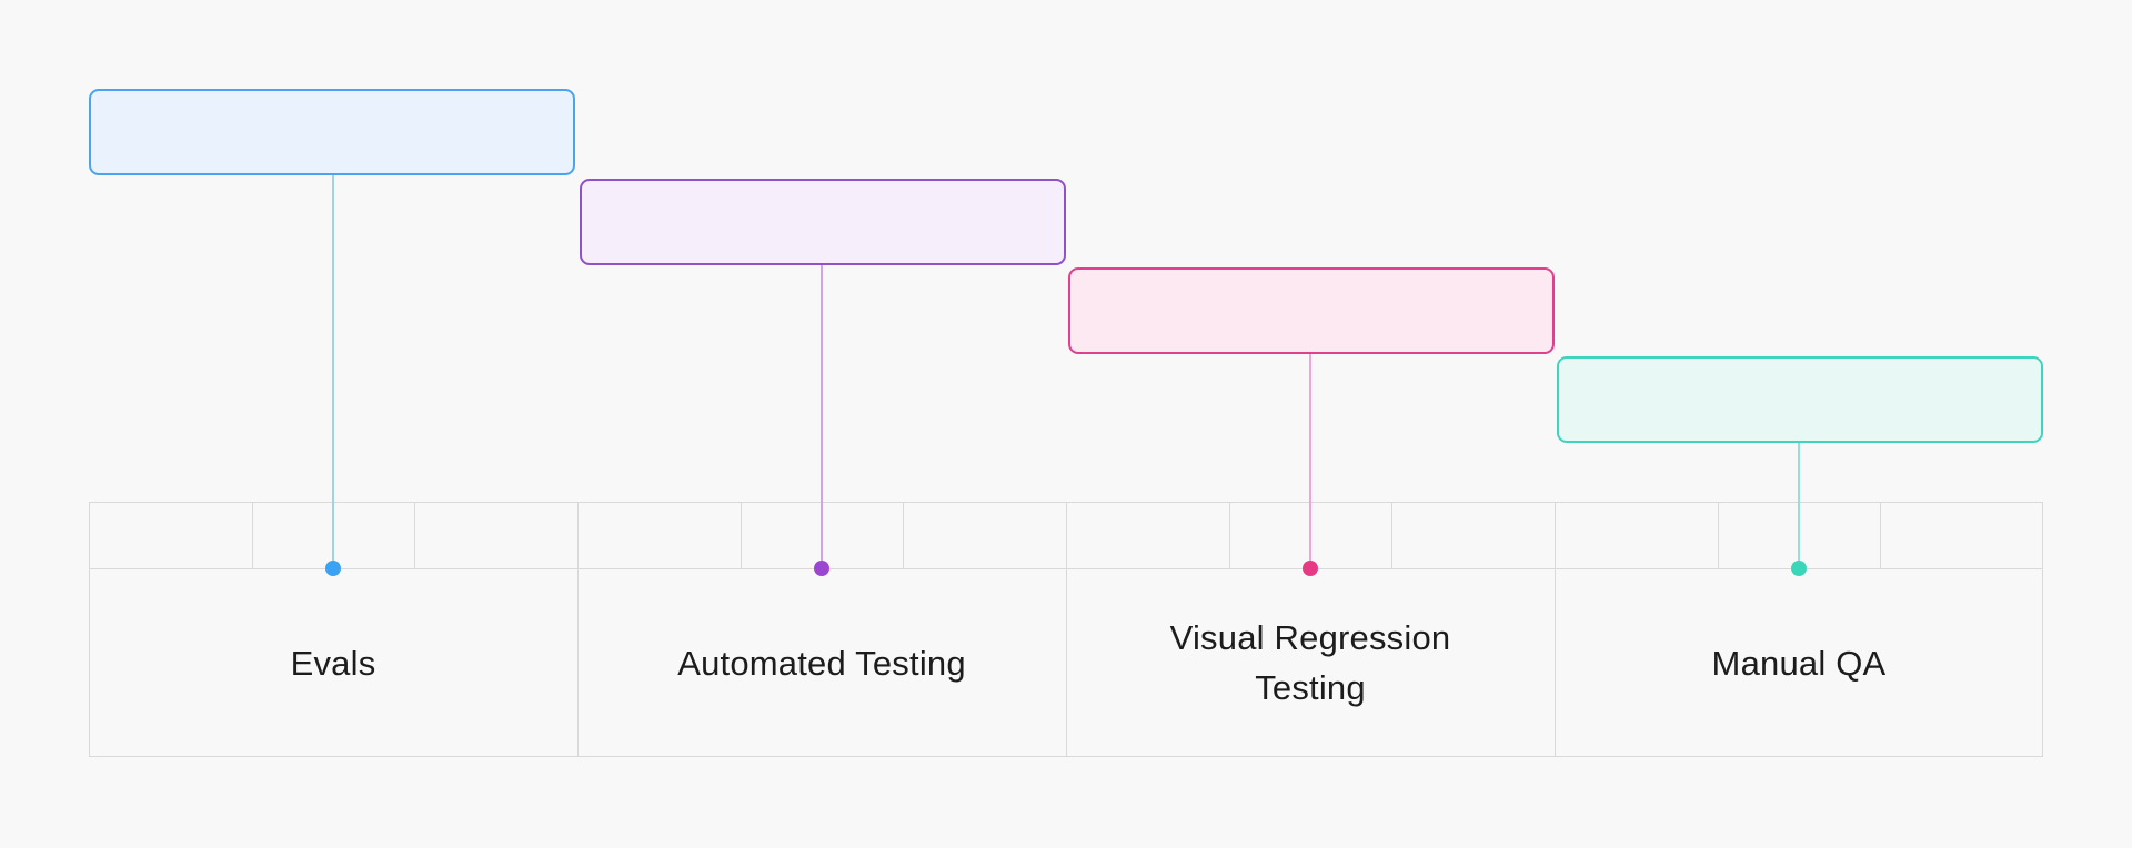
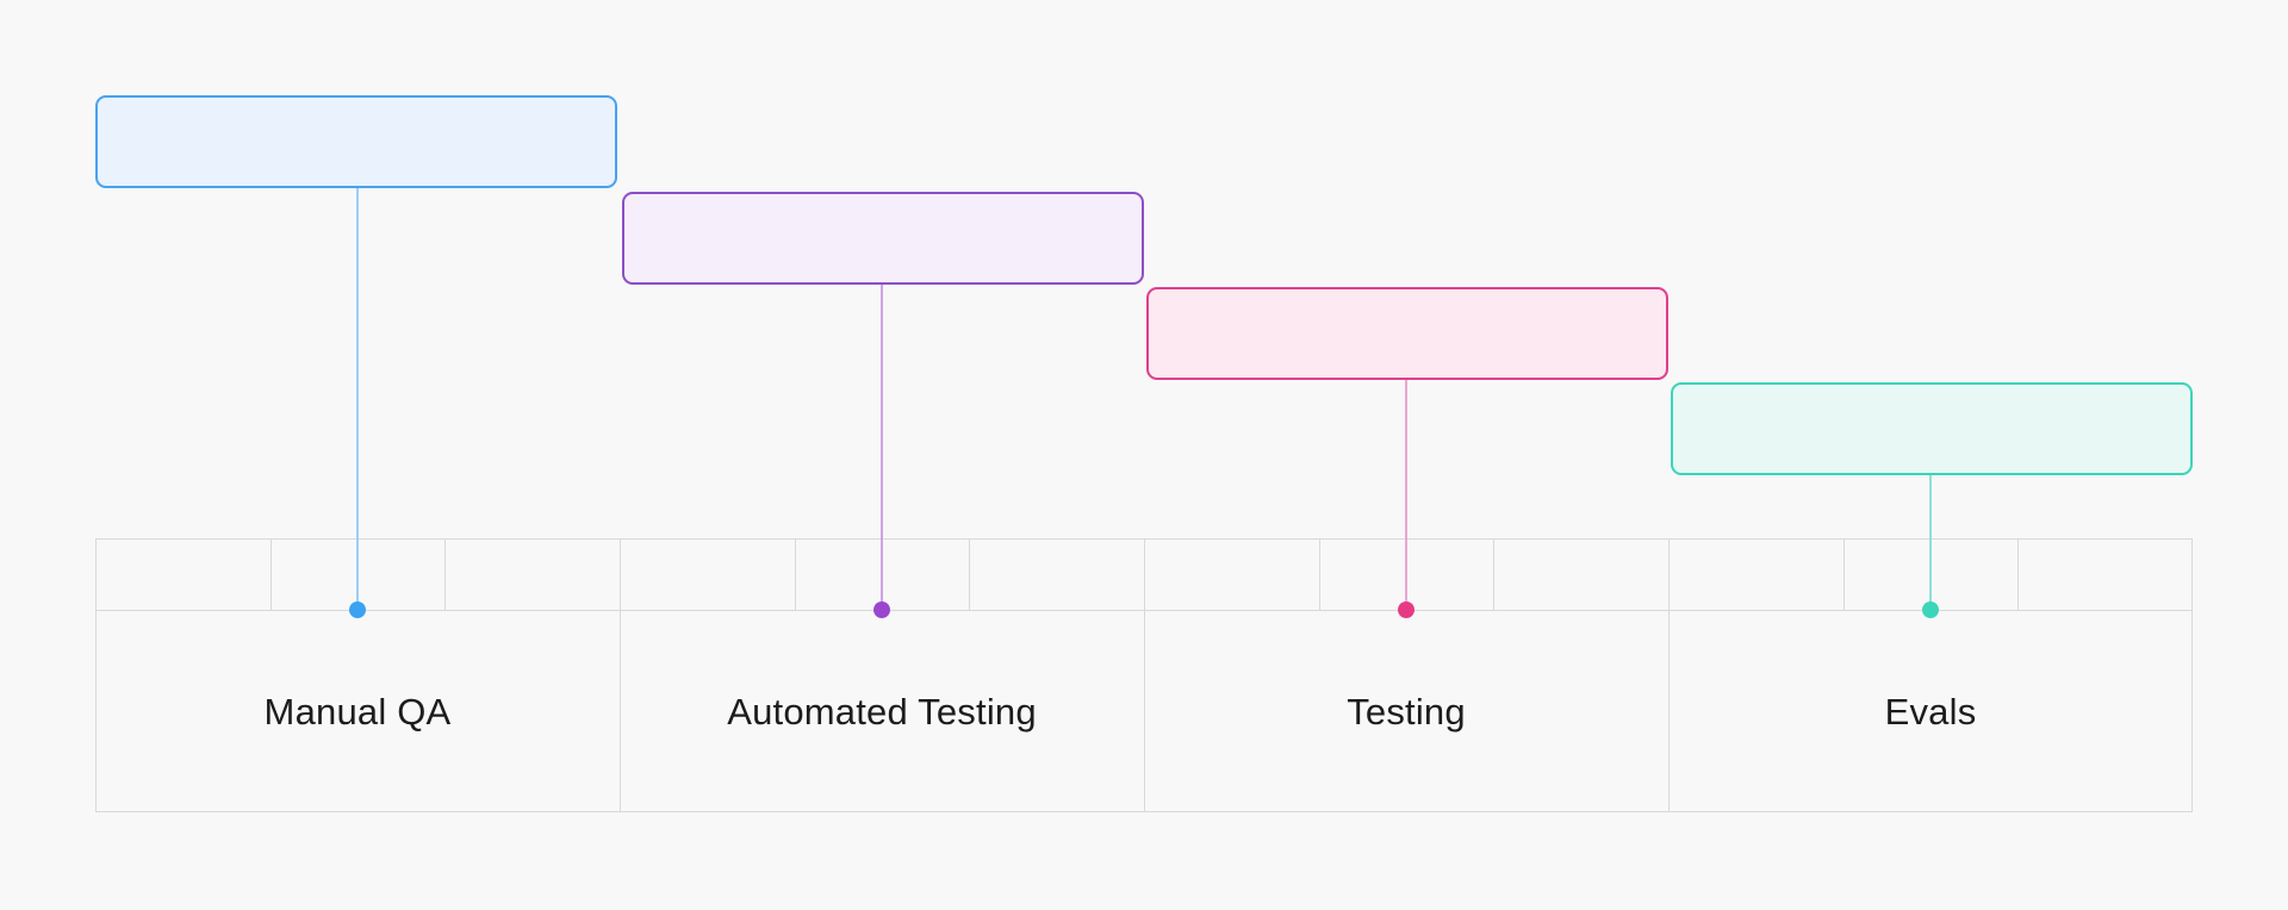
- Evals
+ Manual QA
  Automated Testing
- Visual Regression
  Testing
- Manual QA
+ Evals
